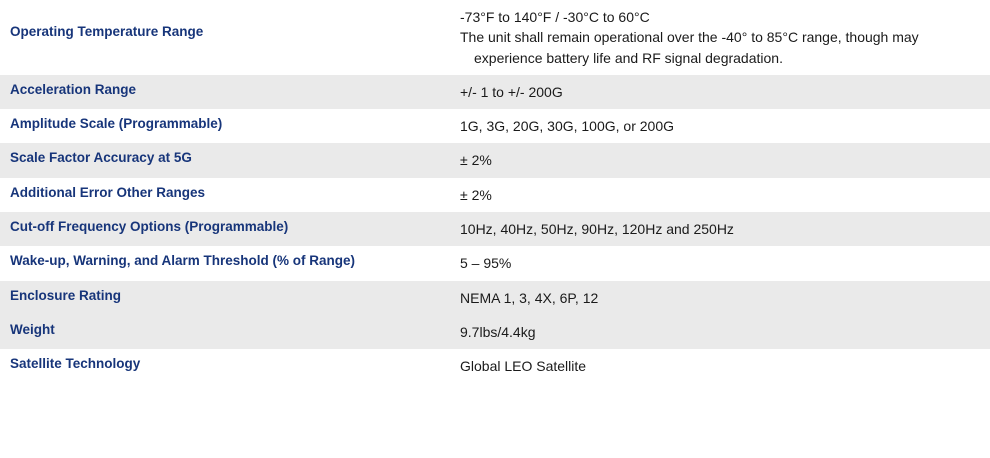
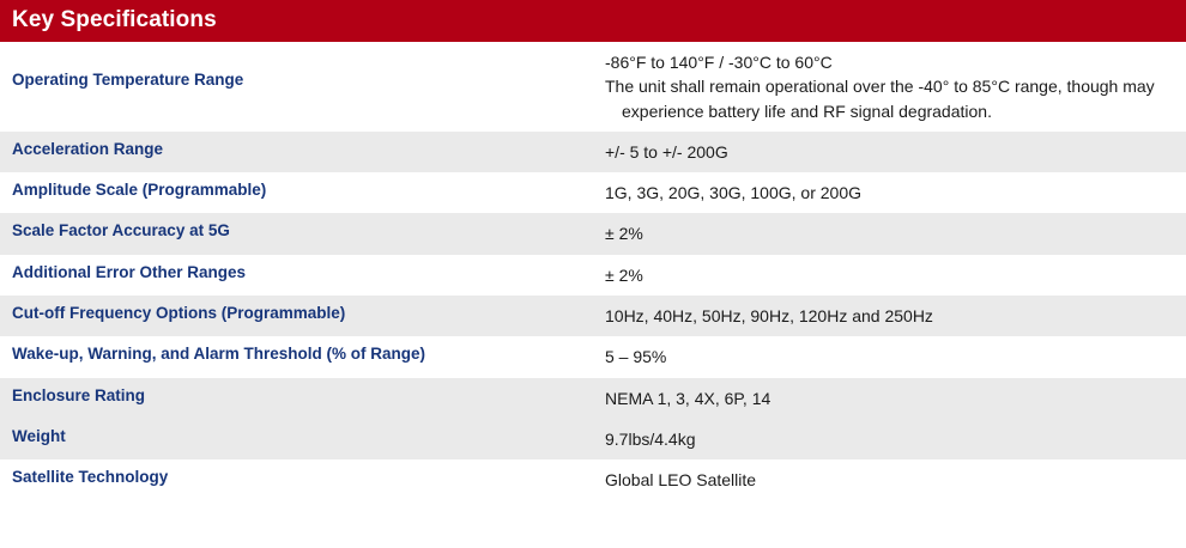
+ Key Specifications
- Operating Temperature Range	-73°F to 140°F / -30°C to 60°C The unit shall remain operational over the -40° to 85°C range, though may experience battery life and RF signal degradation.
+ Operating Temperature Range	-86°F to 140°F / -30°C to 60°C The unit shall remain operational over the -40° to 85°C range, though may experience battery life and RF signal degradation.
- Acceleration Range	+/- 1 to +/- 200G
+ Acceleration Range	+/- 5 to +/- 200G
  Amplitude Scale (Programmable)	1G, 3G, 20G, 30G, 100G, or 200G
  Scale Factor Accuracy at 5G	± 2%
  Additional Error Other Ranges	± 2%
  Cut-off Frequency Options (Programmable)	10Hz, 40Hz, 50Hz, 90Hz, 120Hz and 250Hz
  Wake-up, Warning, and Alarm Threshold (% of Range)	5 – 95%
- Enclosure Rating	NEMA 1, 3, 4X, 6P, 12
+ Enclosure Rating	NEMA 1, 3, 4X, 6P, 14
  Weight	9.7lbs/4.4kg
  Satellite Technology	Global LEO Satellite
